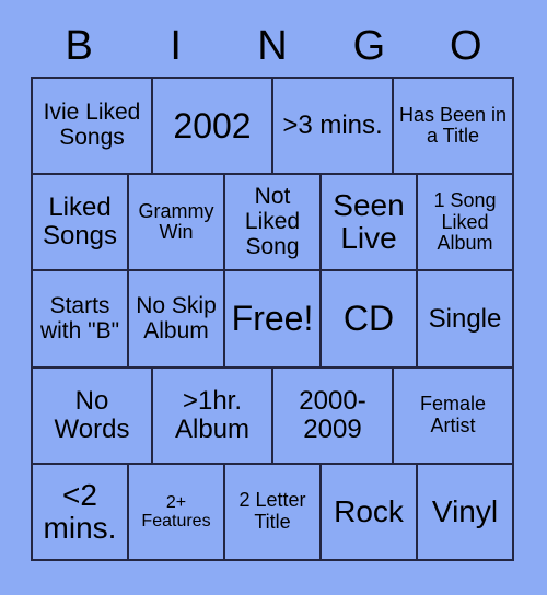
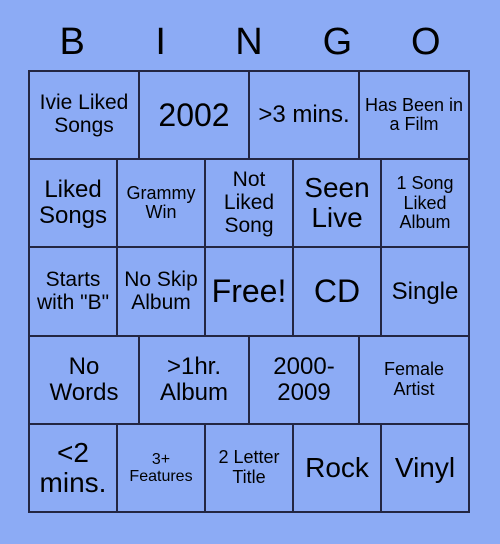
  B
  I
  N
  G
  O
  Ivie Liked Songs
  2002
  >3 mins.
- Has Been in a Title
+ Has Been in a Film
  Liked Songs
  Grammy Win
  Not Liked Song
  Seen Live
  1 Song Liked Album
  Starts with "B"
  No Skip Album
  Free!
  CD
  Single
  No Words
  >1hr. Album
  2000-2009
  Female Artist
  <2 mins.
- 2+ Features
+ 3+ Features
  2 Letter Title
  Rock
  Vinyl
